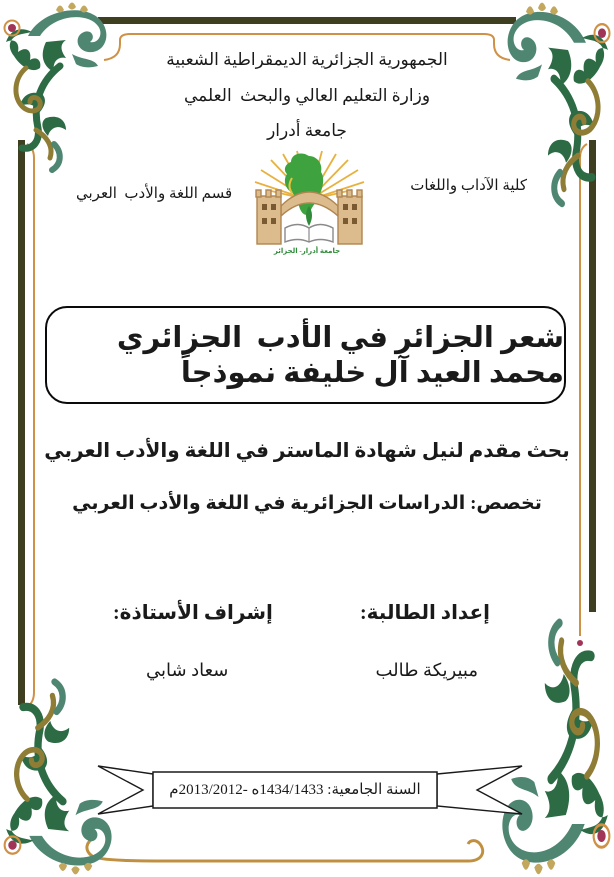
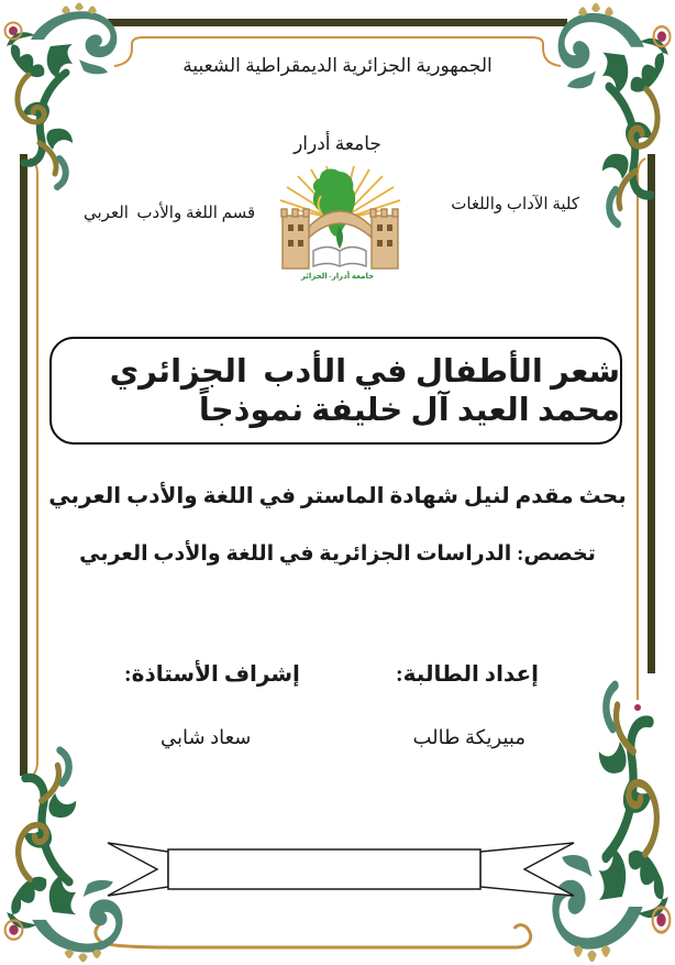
  الجمهورية الجزائرية الديمقراطية الشعبية
- وزارة التعليم العالي والبحث العلمي
  جامعة أدرار
  كلية الآداب واللغات
  قسم اللغة والأدب العربي
  جامعة أدرار- الجزائر
- شعر الجزائر في الأدب الجزائري محمد العيد آل خليفة نموذجاً
+ شعر الأطفال في الأدب الجزائري محمد العيد آل خليفة نموذجاً
  بحث مقدم لنيل شهادة الماستر في اللغة والأدب العربي
  تخصص: الدراسات الجزائرية في اللغة والأدب العربي
  إعداد الطالبة:
  إشراف الأستاذة:
  مبيريكة طالب
  سعاد شابي
- السنة الجامعية: 1434/1433ه -2013/2012م
